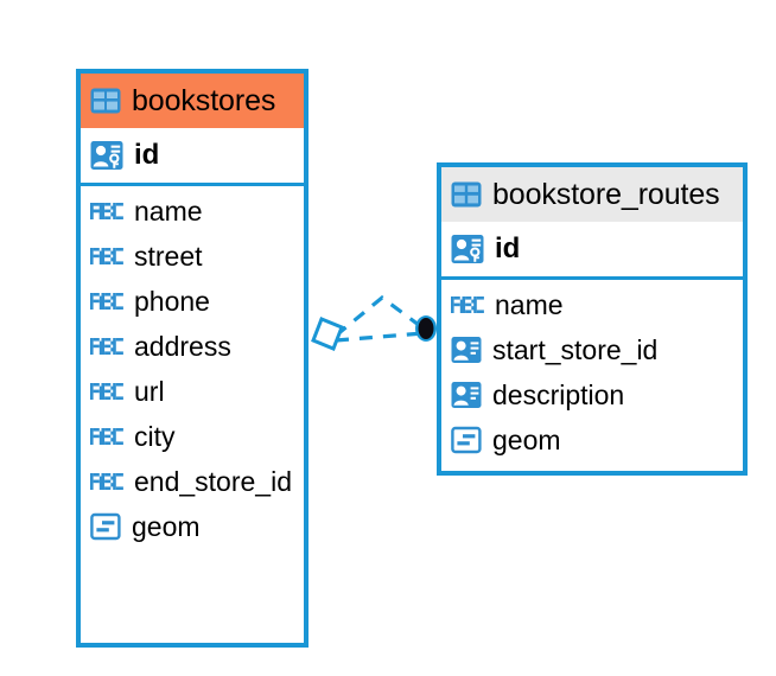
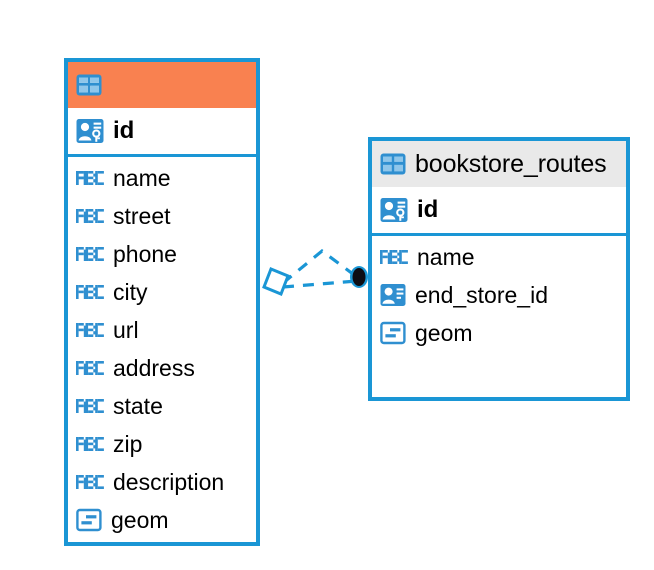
- bookstores
  id
  name
  street
  phone
- address
+ city
  url
- city
+ address
+ state
+ zip
- end_store_id
+ description
  geom
  bookstore_routes
  id
  name
- start_store_id
- description
+ end_store_id
  geom
